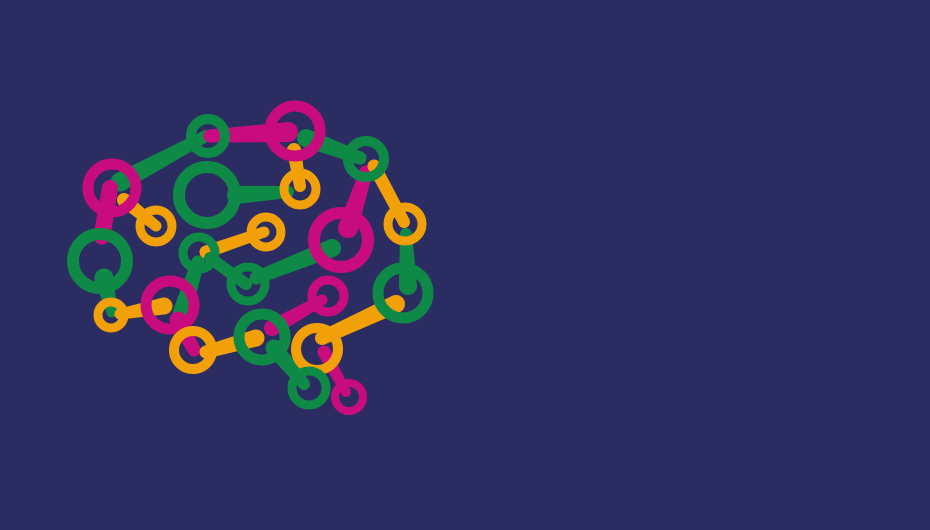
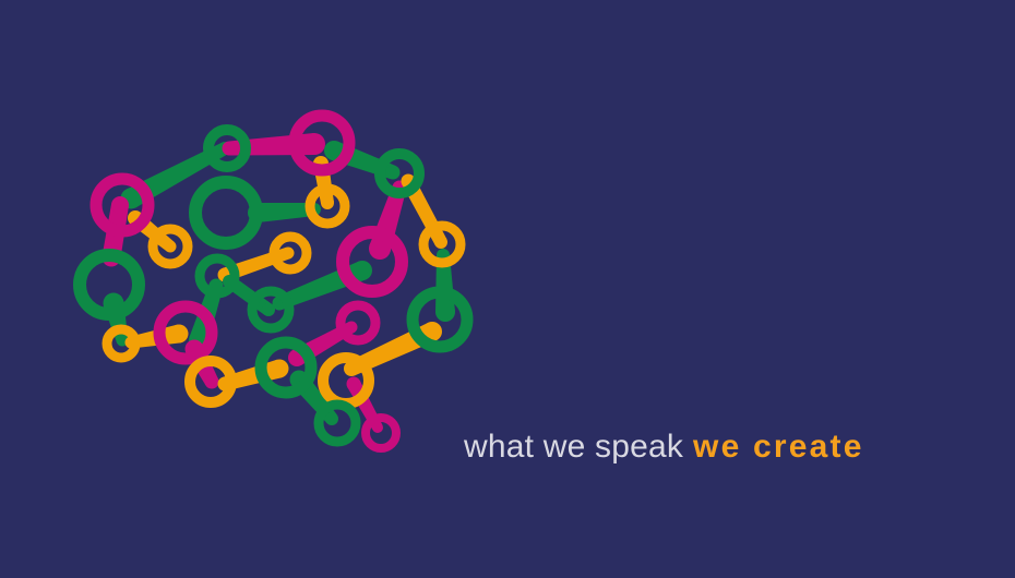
+ what we speak we create
